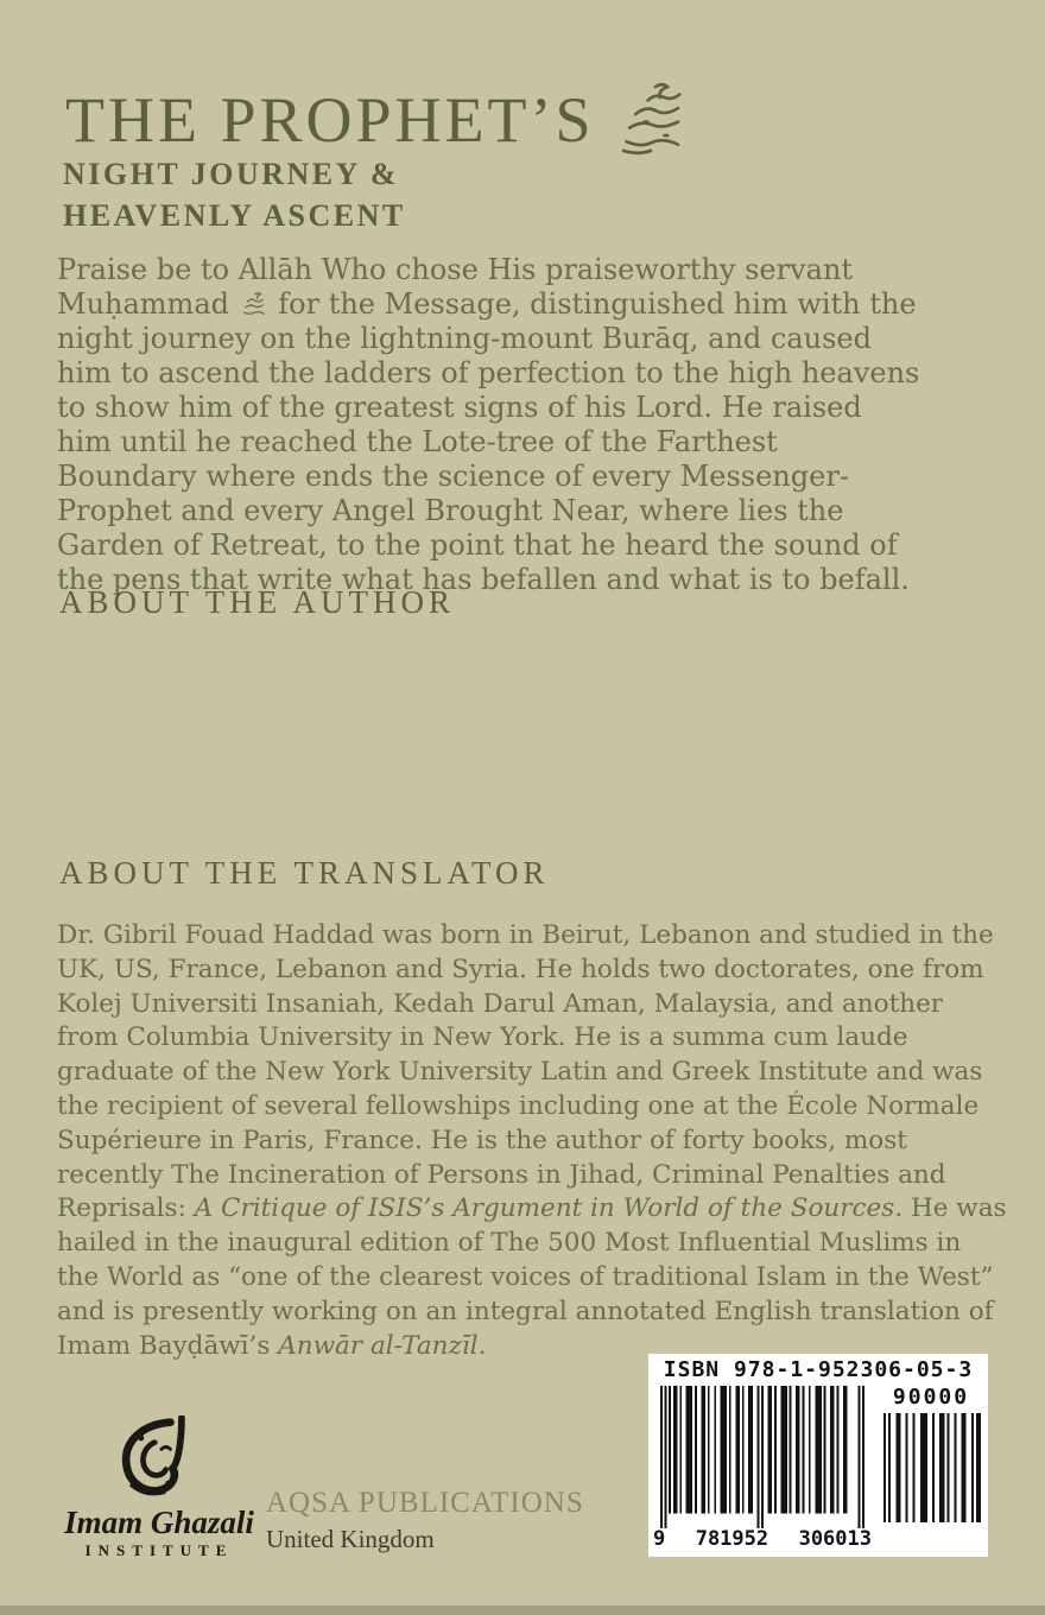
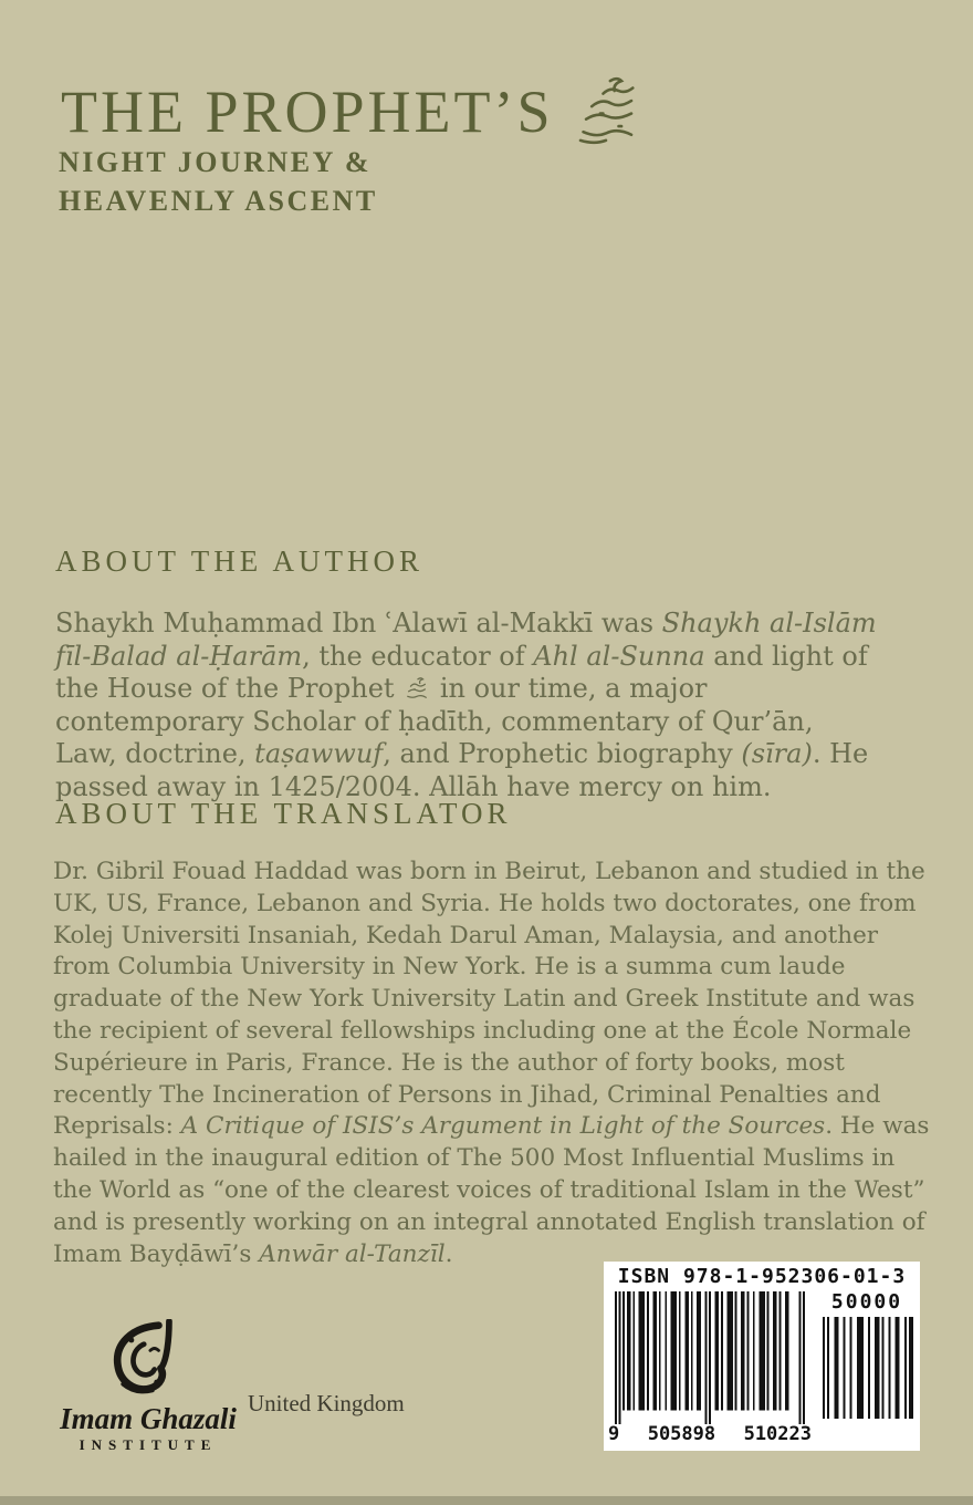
  THE PROPHET’S
  NIGHT JOURNEY &
  HEAVENLY ASCENT
- Praise be to Allāh Who chose His praiseworthy servant Muḥammad for the Message, distinguished him with the night journey on the lightning-mount Burāq, and caused him to ascend the ladders of perfection to the high heavens to show him of the greatest signs of his Lord. He raised him until he reached the Lote-tree of the Farthest Boundary where ends the science of every Messenger-Prophet and every Angel Brought Near, where lies the Garden of Retreat, to the point that he heard the sound of the pens that write what has befallen and what is to befall.
  ABOUT THE AUTHOR
+ Shaykh Muḥammad Ibn ʿAlawī al-Makkī was Shaykh al-Islām fīl-Balad al-Ḥarām, the educator of Ahl al-Sunna and light of the House of the Prophet in our time, a major contemporary Scholar of ḥadīth, commentary of Qur’ān, Law, doctrine, taṣawwuf, and Prophetic biography (sīra). He passed away in 1425/2004. Allāh have mercy on him.
  ABOUT THE TRANSLATOR
- Dr. Gibril Fouad Haddad was born in Beirut, Lebanon and studied in the UK, US, France, Lebanon and Syria. He holds two doctorates, one from Kolej Universiti Insaniah, Kedah Darul Aman, Malaysia, and another from Columbia University in New York. He is a summa cum laude graduate of the New York University Latin and Greek Institute and was the recipient of several fellowships including one at the École Normale Supérieure in Paris, France. He is the author of forty books, most recently The Incineration of Persons in Jihad, Criminal Penalties and Reprisals: A Critique of ISIS’s Argument in World of the Sources. He was hailed in the inaugural edition of The 500 Most Influential Muslims in the World as “one of the clearest voices of traditional Islam in the West” and is presently working on an integral annotated English translation of Imam Bayḍāwī’s Anwār al-Tanzīl.
+ Dr. Gibril Fouad Haddad was born in Beirut, Lebanon and studied in the UK, US, France, Lebanon and Syria. He holds two doctorates, one from Kolej Universiti Insaniah, Kedah Darul Aman, Malaysia, and another from Columbia University in New York. He is a summa cum laude graduate of the New York University Latin and Greek Institute and was the recipient of several fellowships including one at the École Normale Supérieure in Paris, France. He is the author of forty books, most recently The Incineration of Persons in Jihad, Criminal Penalties and Reprisals: A Critique of ISIS’s Argument in Light of the Sources. He was hailed in the inaugural edition of The 500 Most Influential Muslims in the World as “one of the clearest voices of traditional Islam in the West” and is presently working on an integral annotated English translation of Imam Bayḍāwī’s Anwār al-Tanzīl.
  Imam Ghazali
  INSTITUTE
- AQSA PUBLICATIONS
  United Kingdom
- ISBN 978-1-952306-05-3
+ ISBN 978-1-952306-01-3
  9
- 781952
+ 505898
- 306013
+ 510223
- 90000
+ 50000
